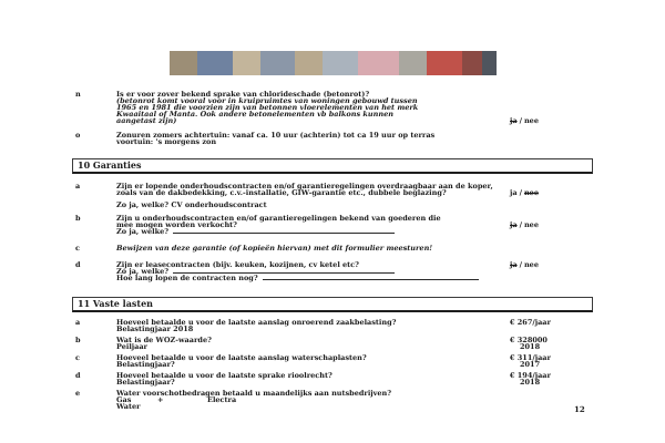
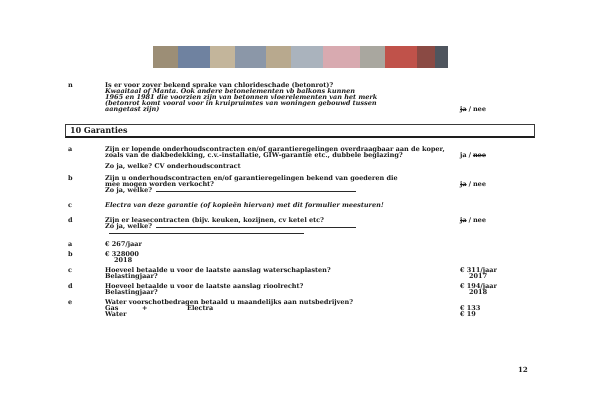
  n
  Is er voor zover bekend sprake van chlorideschade (betonrot)?
- (betonrot komt vooral voor in kruipruimtes van woningen gebouwd tussen
+ Kwaaitaal of Manta. Ook andere betonelementen vb balkons kunnen
  1965 en 1981 die voorzien zijn van betonnen vloerelementen van het merk
- Kwaaitaal of Manta. Ook andere betonelementen vb balkons kunnen
+ (betonrot komt vooral voor in kruipruimtes van woningen gebouwd tussen
  aangetast zijn)
  ja / nee
- o
- Zonuren zomers achtertuin: vanaf ca. 10 uur (achterin) tot ca 19 uur op terras
- voortuin: 's morgens zon
  10 Garanties
  a
  Zijn er lopende onderhoudscontracten en/of garantieregelingen overdraagbaar aan de koper,
  zoals van de dakbedekking, c.v.-installatie, GIW-garantie etc., dubbele beglazing?
  ja / nee
  Zo ja, welke? CV onderhoudscontract
  b
  Zijn u onderhoudscontracten en/of garantieregelingen bekend van goederen die
  mee mogen worden verkocht?
  ja / nee
  Zo ja, welke?
  c
- Bewijzen van deze garantie (of kopieën hiervan) met dit formulier meesturen!
+ Electra van deze garantie (of kopieën hiervan) met dit formulier meesturen!
  d
  Zijn er leasecontracten (bijv. keuken, kozijnen, cv ketel etc?
  ja / nee
  Zo ja, welke?
- Hoe lang lopen de contracten nog?
- 11 Vaste lasten
  a
- Hoeveel betaalde u voor de laatste aanslag onroerend zaakbelasting?
- Belastingjaar 2018
  € 267/jaar
  b
- Wat is de WOZ-waarde?
- Peiljaar
  € 328000
  2018
  c
  Hoeveel betaalde u voor de laatste aanslag waterschaplasten?
  Belastingjaar?
  € 311/jaar
  2017
  d
- Hoeveel betaalde u voor de laatste sprake rioolrecht?
+ Hoeveel betaalde u voor de laatste aanslag rioolrecht?
  Belastingjaar?
  € 194/jaar
  2018
  e
  Water voorschotbedragen betaald u maandelijks aan nutsbedrijven?
  Gas + Electra
  Water
+ € 133
+ € 19
  12
